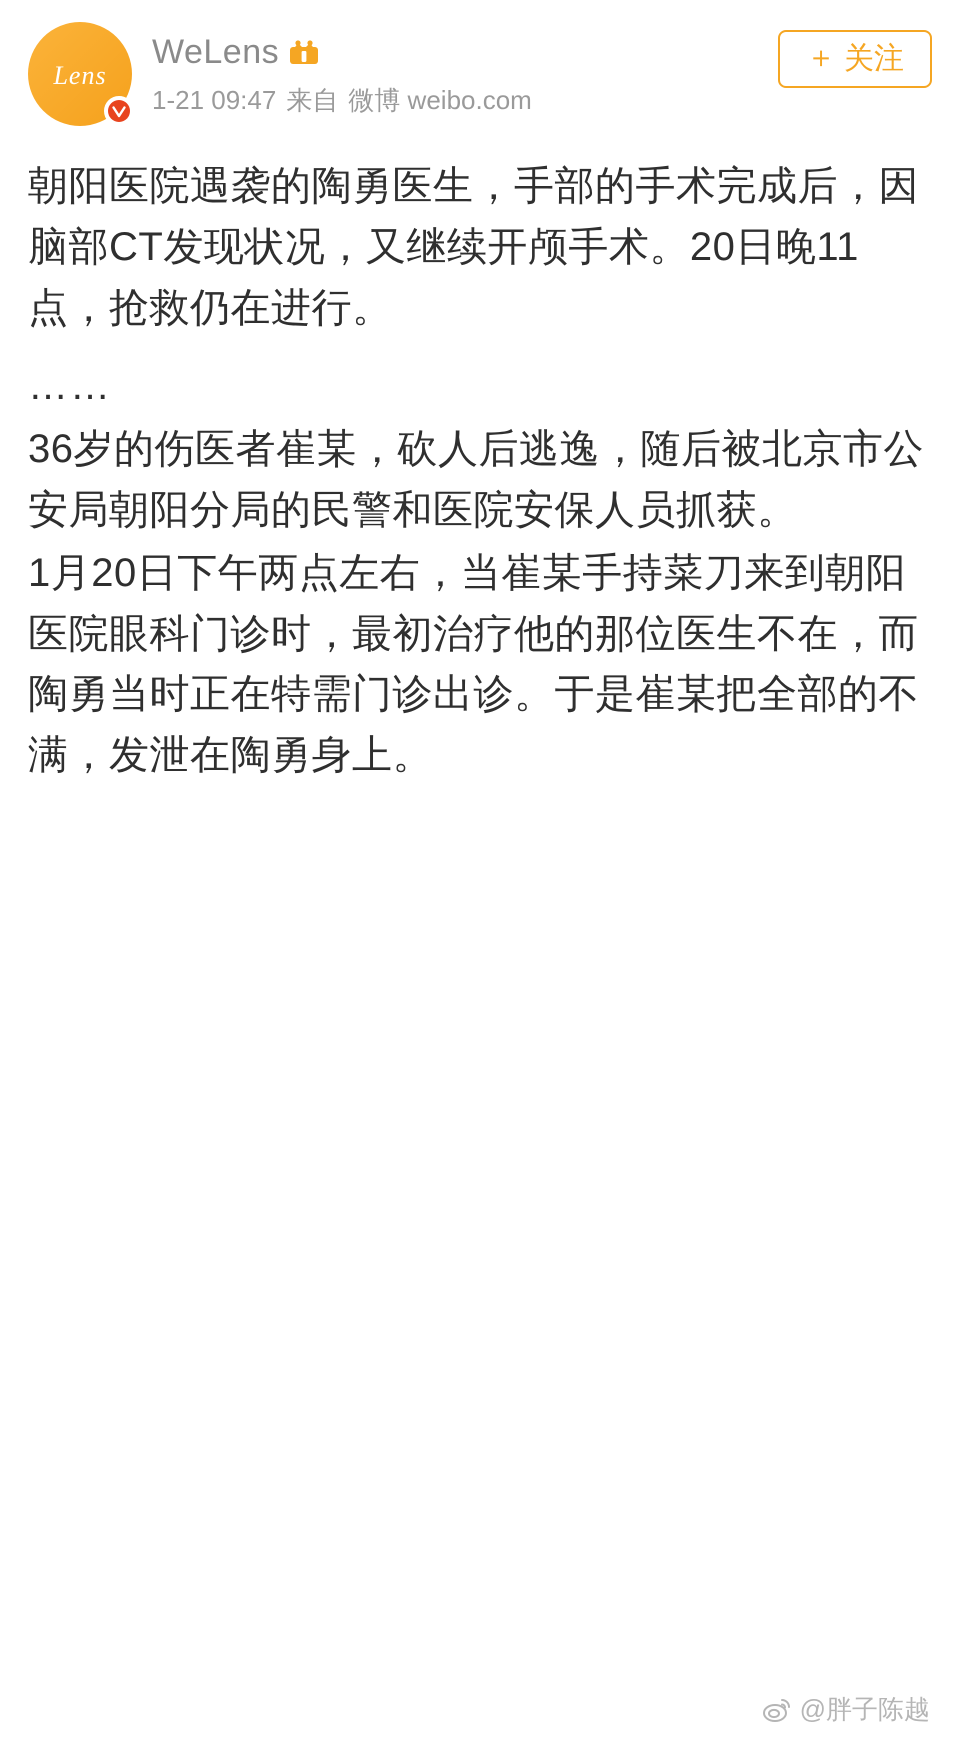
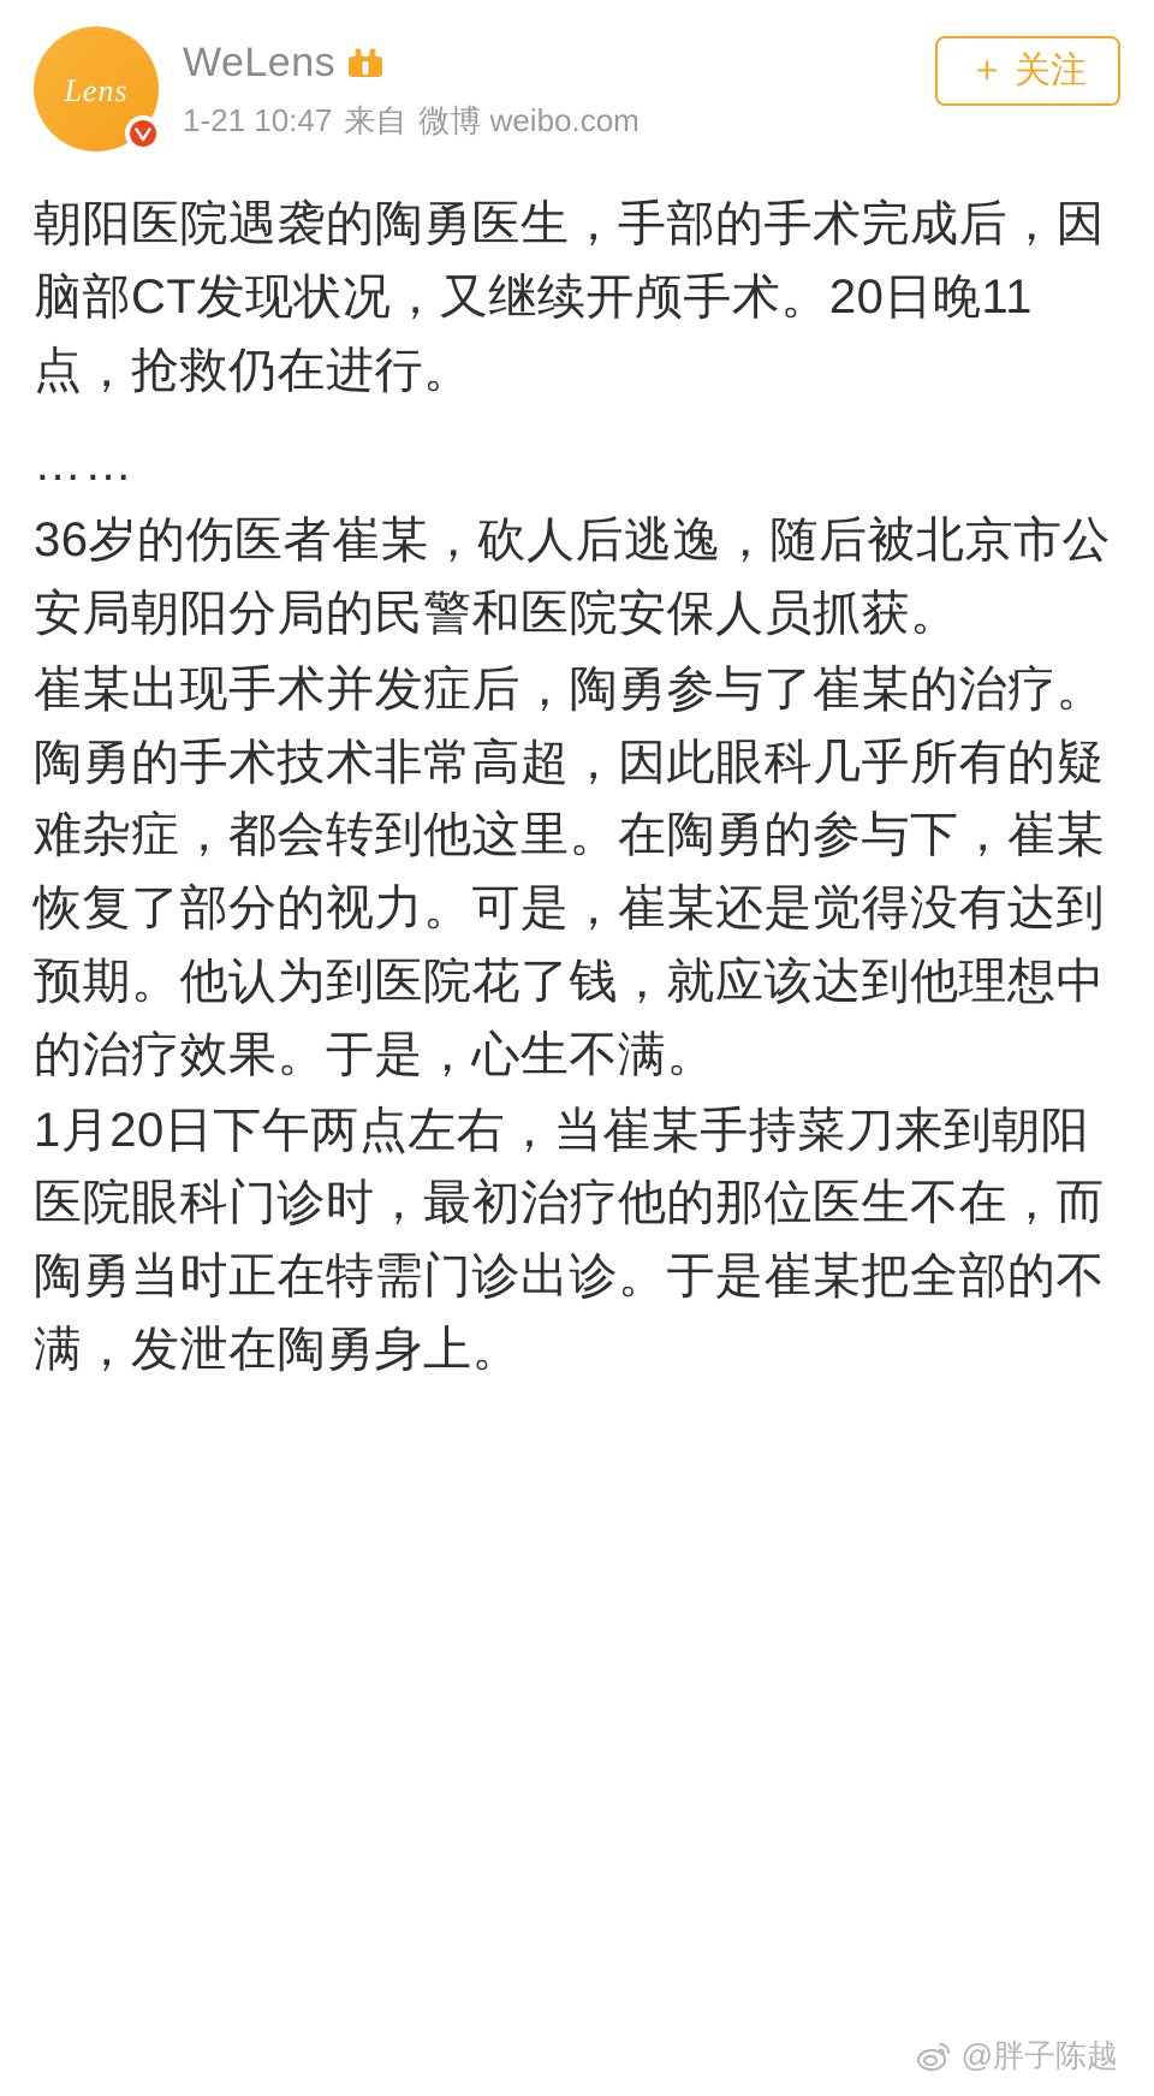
  Lens
  WeLens
- 1-21 09:47
+ 1-21 10:47
  来自
  微博 weibo.com
  ＋
  关注
  朝阳医院遇袭的陶勇医生，手部的手术完成后，因脑部CT发现状况，又继续开颅手术。20日晚11点，抢救仍在进行。
  ……
  36岁的伤医者崔某，砍人后逃逸，随后被北京市公安局朝阳分局的民警和医院安保人员抓获。
+ 崔某出现手术并发症后，陶勇参与了崔某的治疗。陶勇的手术技术非常高超，因此眼科几乎所有的疑难杂症，都会转到他这里。在陶勇的参与下，崔某恢复了部分的视力。可是，崔某还是觉得没有达到预期。他认为到医院花了钱，就应该达到他理想中的治疗效果。于是，心生不满。
  1月20日下午两点左右，当崔某手持菜刀来到朝阳医院眼科门诊时，最初治疗他的那位医生不在，而陶勇当时正在特需门诊出诊。于是崔某把全部的不满，发泄在陶勇身上。
  @胖子陈越
